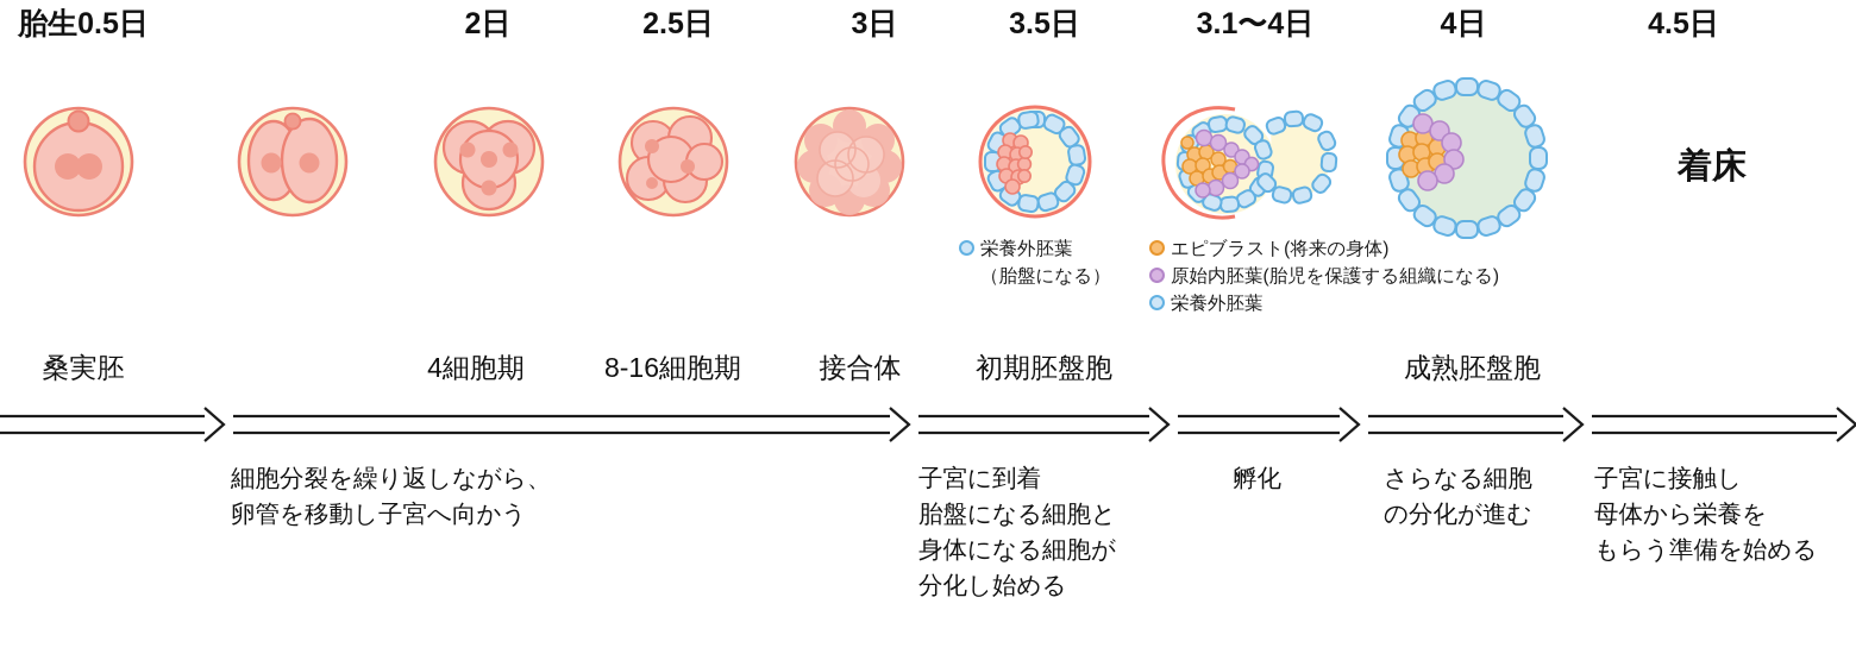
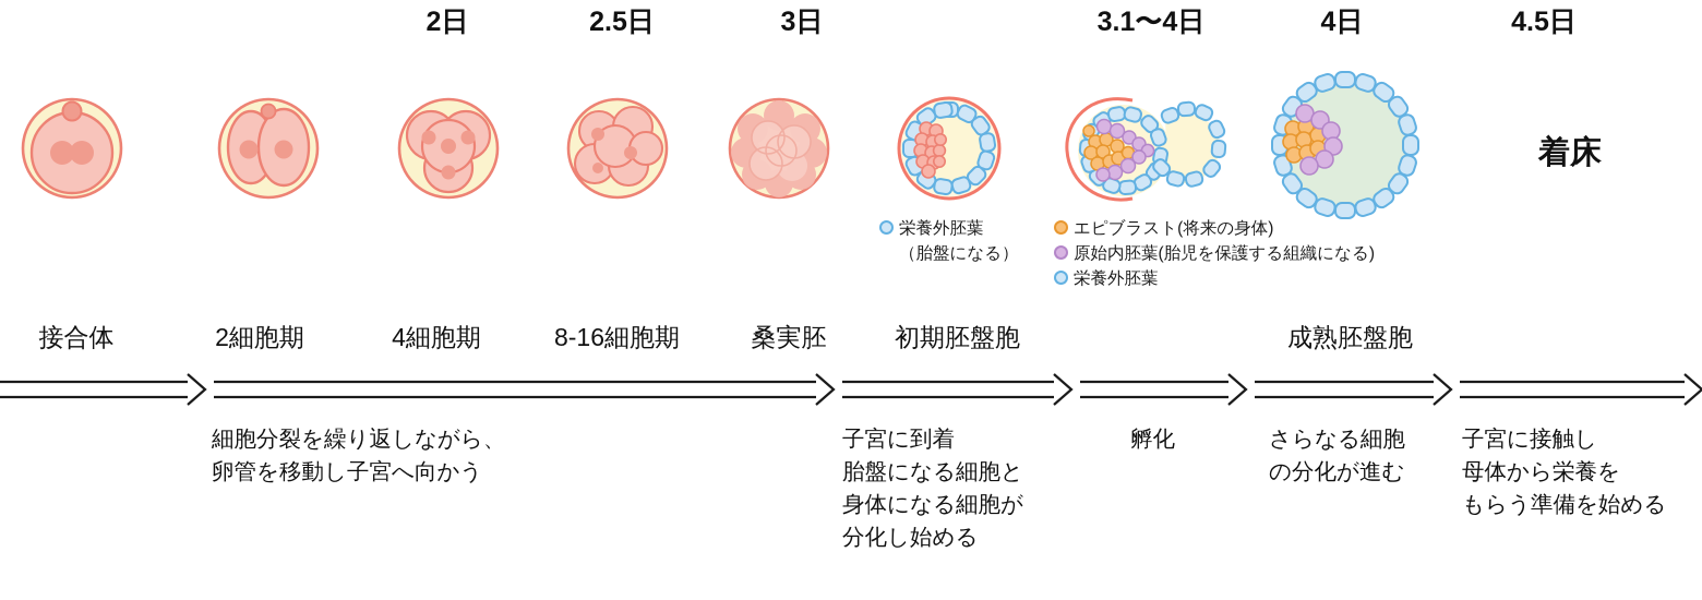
- 胎生0.5日
  2日
  2.5日
  3日
- 3.5日
  3.1〜4日
  4日
  4.5日
  着床
  栄養外胚葉
  （胎盤になる）
  エピブラスト(将来の身体)
  原始内胚葉(胎児を保護する組織になる)
  栄養外胚葉
- 桑実胚
+ 接合体
+ 2細胞期
  4細胞期
  8-16細胞期
- 接合体
+ 桑実胚
  初期胚盤胞
  成熟胚盤胞
  細胞分裂を繰り返しながら、
  卵管を移動し子宮へ向かう
  子宮に到着
  胎盤になる細胞と
  身体になる細胞が
  分化し始める
  孵化
  さらなる細胞
  の分化が進む
  子宮に接触し
  母体から栄養を
  もらう準備を始める
